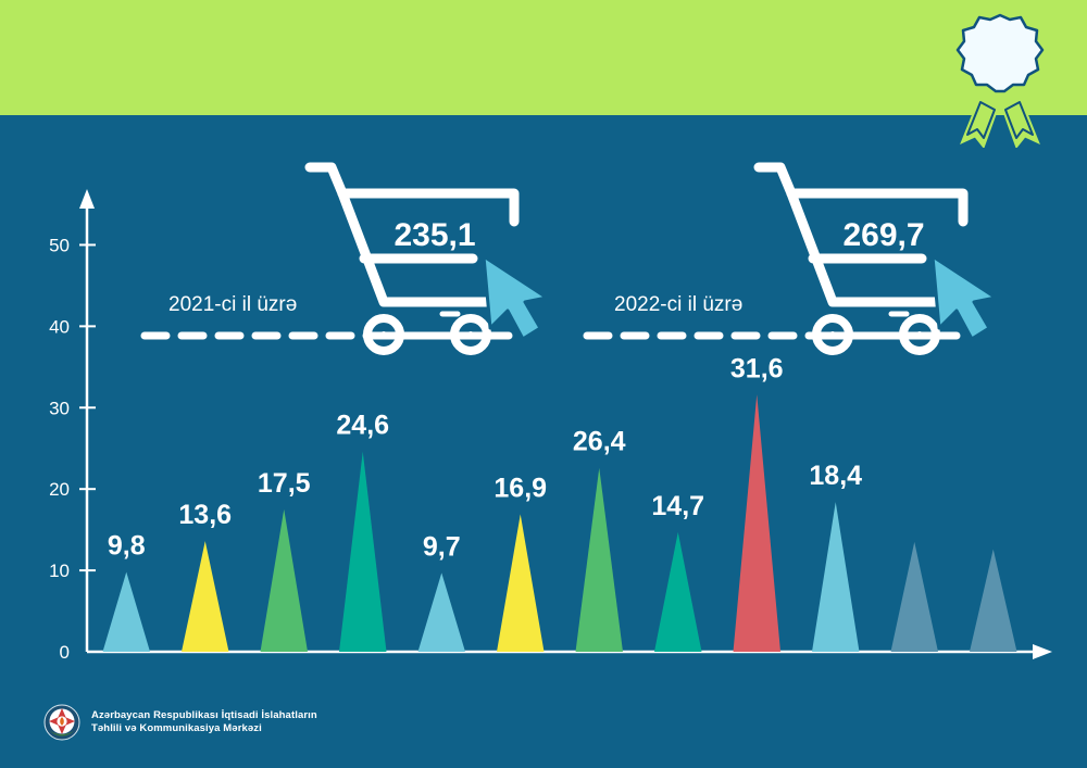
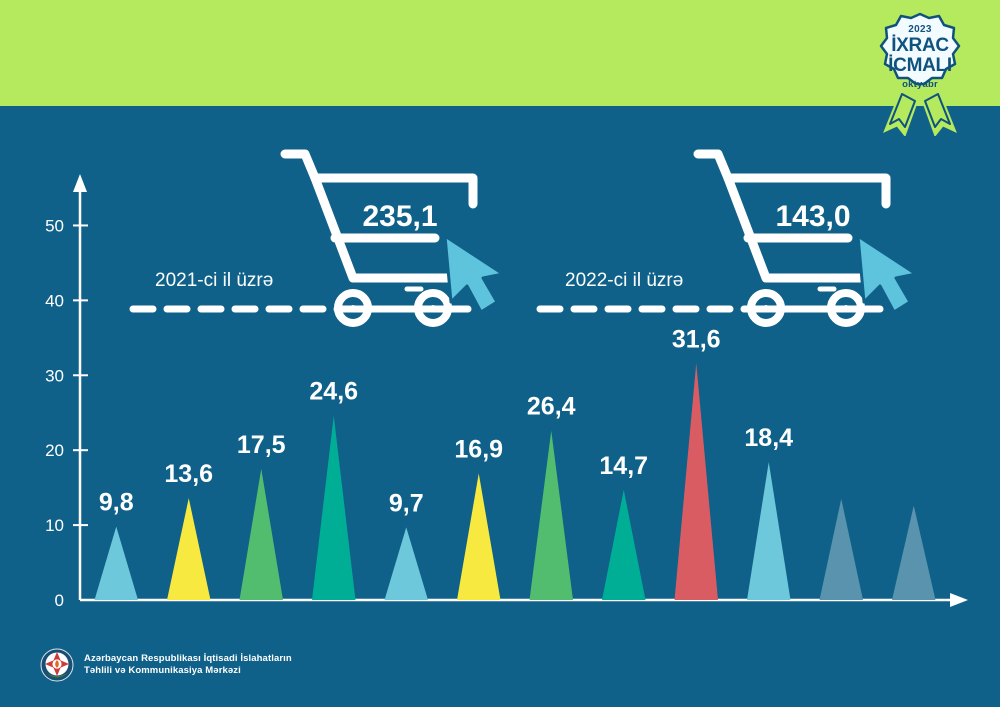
+ 2023
+ İXRAC
+ İCMALI
+ oktyabr
  0
  10
  20
  30
  40
  50
  235,1
- 269,7
+ 143,0
  2021-ci il üzrə
  2022-ci il üzrə
  9,8
  13,6
  17,5
  24,6
  9,7
  16,9
  26,4
  14,7
  31,6
  18,4
  Azərbaycan Respublikası İqtisadi İslahatların
  Təhlili və Kommunikasiya Mərkəzi
